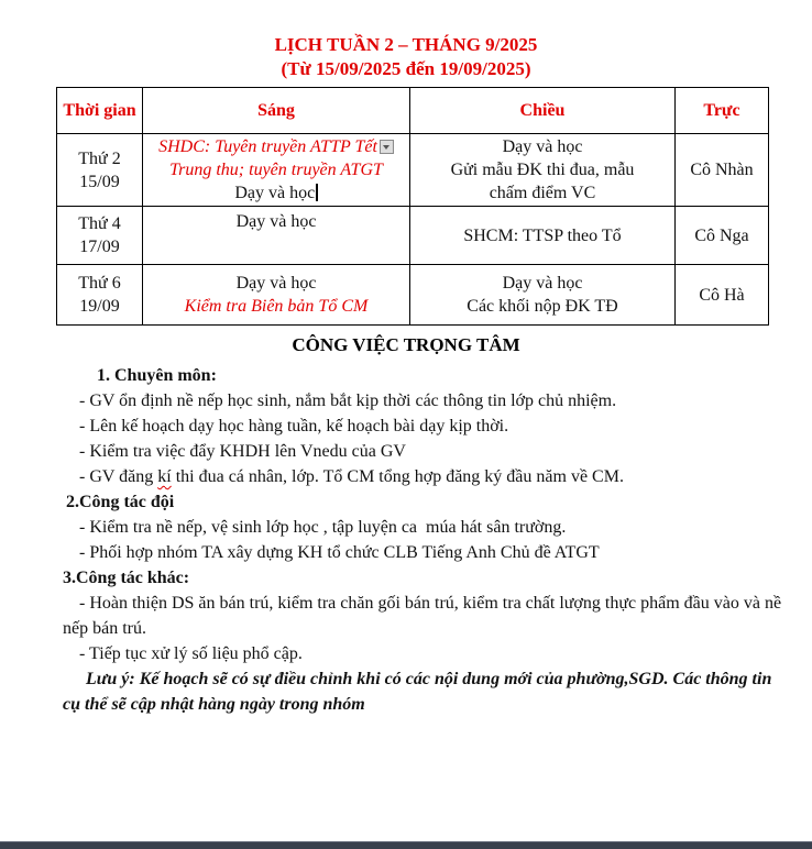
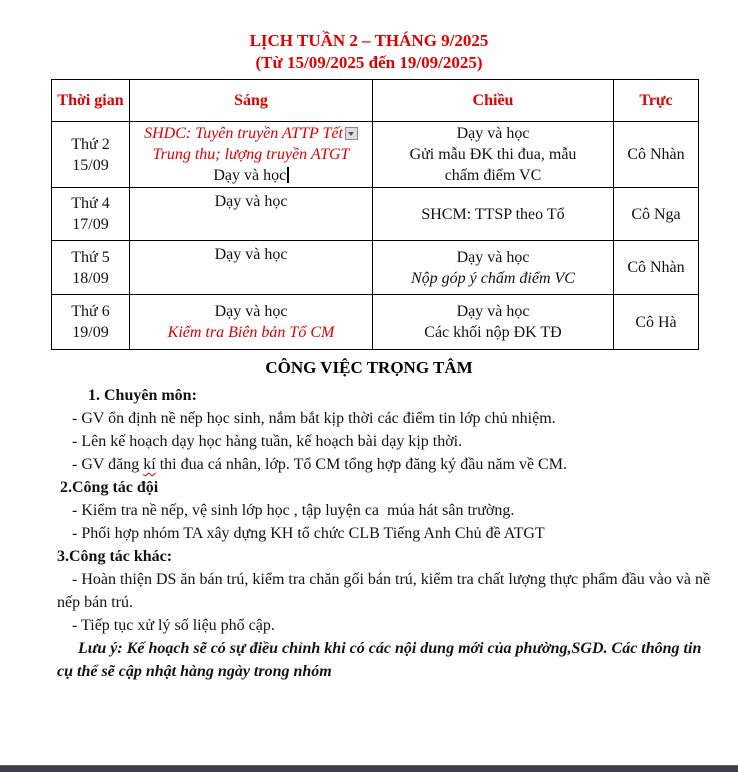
  LỊCH TUẦN 2 – THÁNG 9/2025
  (Từ 15/09/2025 đến 19/09/2025)
  Thời gian	Sáng	Chiều	Trực
- Thứ 2 15/09	SHDC: Tuyên truyền ATTP Tết Trung thu; tuyên truyền ATGT Dạy và học	Dạy và học Gửi mẫu ĐK thi đua, mẫu chấm điểm VC	Cô Nhàn
+ Thứ 2 15/09	SHDC: Tuyên truyền ATTP Tết Trung thu; lượng truyền ATGT Dạy và học	Dạy và học Gửi mẫu ĐK thi đua, mẫu chấm điểm VC	Cô Nhàn
  Thứ 4 17/09	Dạy và học	SHCM: TTSP theo Tổ	Cô Nga
+ Thứ 5 18/09	Dạy và học	Dạy và học Nộp góp ý chấm điểm VC	Cô Nhàn
  Thứ 6 19/09	Dạy và học Kiểm tra Biên bản Tổ CM	Dạy và học Các khối nộp ĐK TĐ	Cô Hà
  CÔNG VIỆC TRỌNG TÂM
  1. Chuyên môn:
- - GV ổn định nề nếp học sinh, nắm bắt kịp thời các thông tin lớp chủ nhiệm.
+ - GV ổn định nề nếp học sinh, nắm bắt kịp thời các điểm tin lớp chủ nhiệm.
  - Lên kế hoạch dạy học hàng tuần, kế hoạch bài dạy kịp thời.
- - Kiểm tra việc đẩy KHDH lên Vnedu của GV
  - GV đăng kí thi đua cá nhân, lớp. Tổ CM tổng hợp đăng ký đầu năm về CM.
  2.Công tác đội
  - Kiểm tra nề nếp, vệ sinh lớp học , tập luyện ca múa hát sân trường.
  - Phối hợp nhóm TA xây dựng KH tổ chức CLB Tiếng Anh Chủ đề ATGT
  3.Công tác khác:
  - Hoàn thiện DS ăn bán trú, kiểm tra chăn gối bán trú, kiểm tra chất lượng thực phẩm đầu vào và nề nếp bán trú.
  - Tiếp tục xử lý số liệu phổ cập.
  Lưu ý: Kế hoạch sẽ có sự điều chỉnh khi có các nội dung mới của phường,SGD. Các thông tin cụ thể sẽ cập nhật hàng ngày trong nhóm
